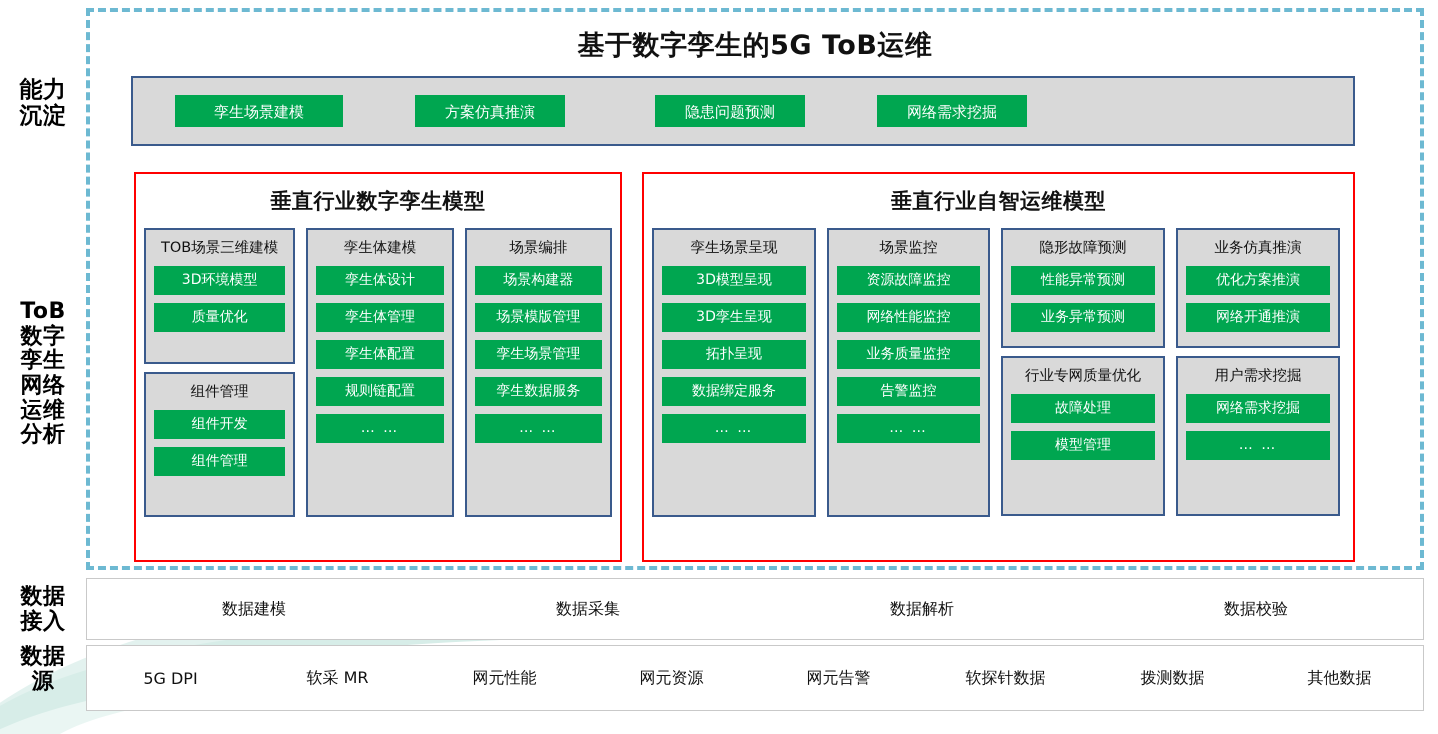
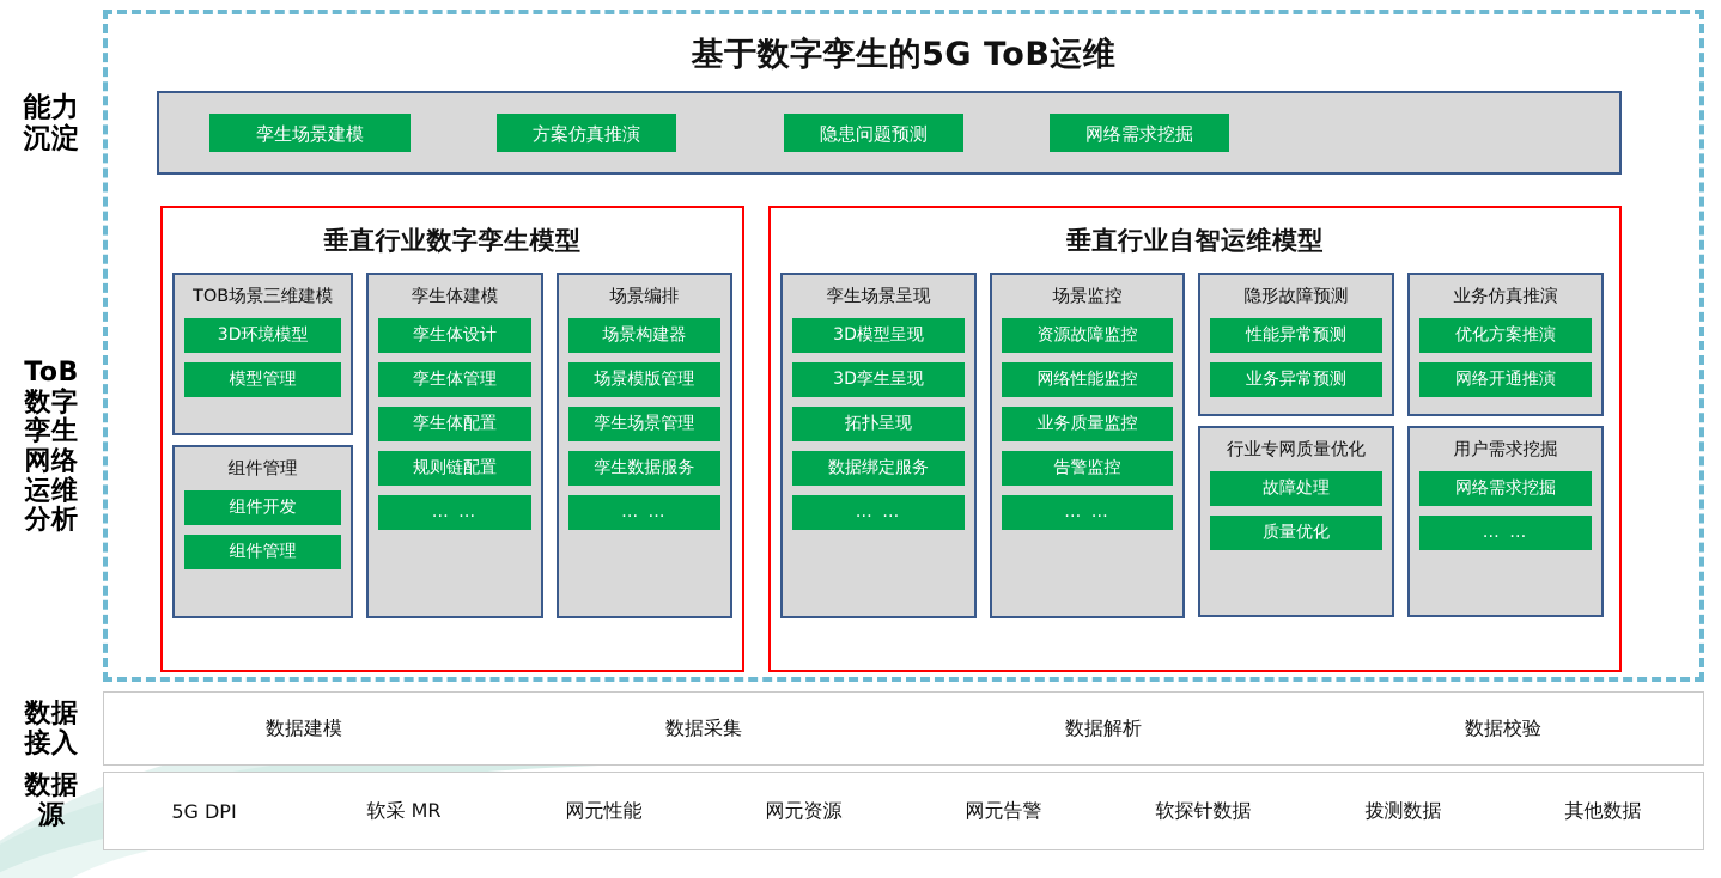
  能力
  沉淀
  ToB
  数字
  孪生
  网络
  运维
  分析
  数据
  接入
  数据
  源
  基于数字孪生的5G ToB运维
  孪生场景建模
  方案仿真推演
  隐患问题预测
  网络需求挖掘
  垂直行业数字孪生模型
  TOB场景三维建模
  3D环境模型
- 质量优化
+ 模型管理
  组件管理
  组件开发
  组件管理
  孪生体建模
  孪生体设计
  孪生体管理
  孪生体配置
  规则链配置
  … …
  场景编排
  场景构建器
  场景模版管理
  孪生场景管理
  孪生数据服务
  … …
  垂直行业自智运维模型
  孪生场景呈现
  3D模型呈现
  3D孪生呈现
  拓扑呈现
  数据绑定服务
  … …
  场景监控
  资源故障监控
  网络性能监控
  业务质量监控
  告警监控
  … …
  隐形故障预测
  性能异常预测
  业务异常预测
  行业专网质量优化
  故障处理
- 模型管理
+ 质量优化
  业务仿真推演
  优化方案推演
  网络开通推演
  用户需求挖掘
  网络需求挖掘
  … …
  数据建模
  数据采集
  数据解析
  数据校验
  5G DPI
  软采 MR
  网元性能
  网元资源
  网元告警
  软探针数据
  拨测数据
  其他数据
